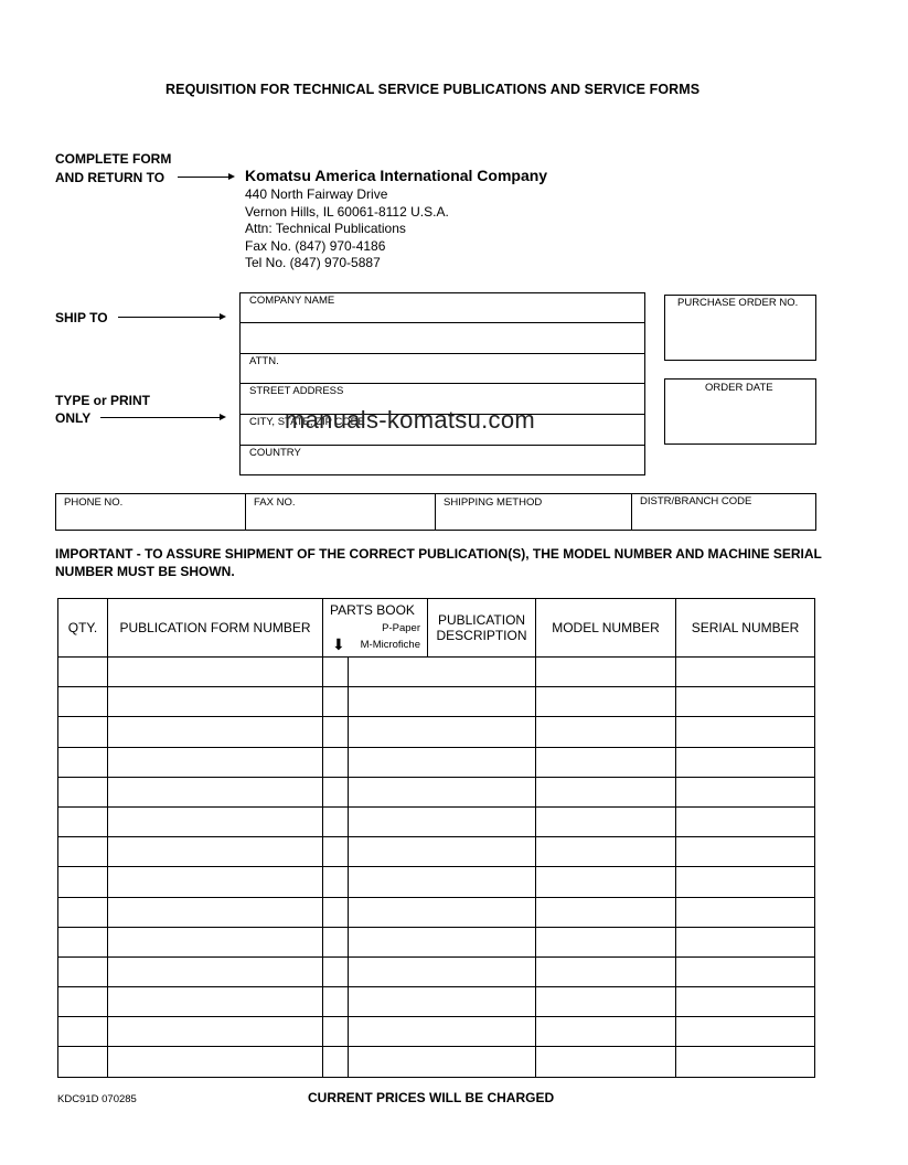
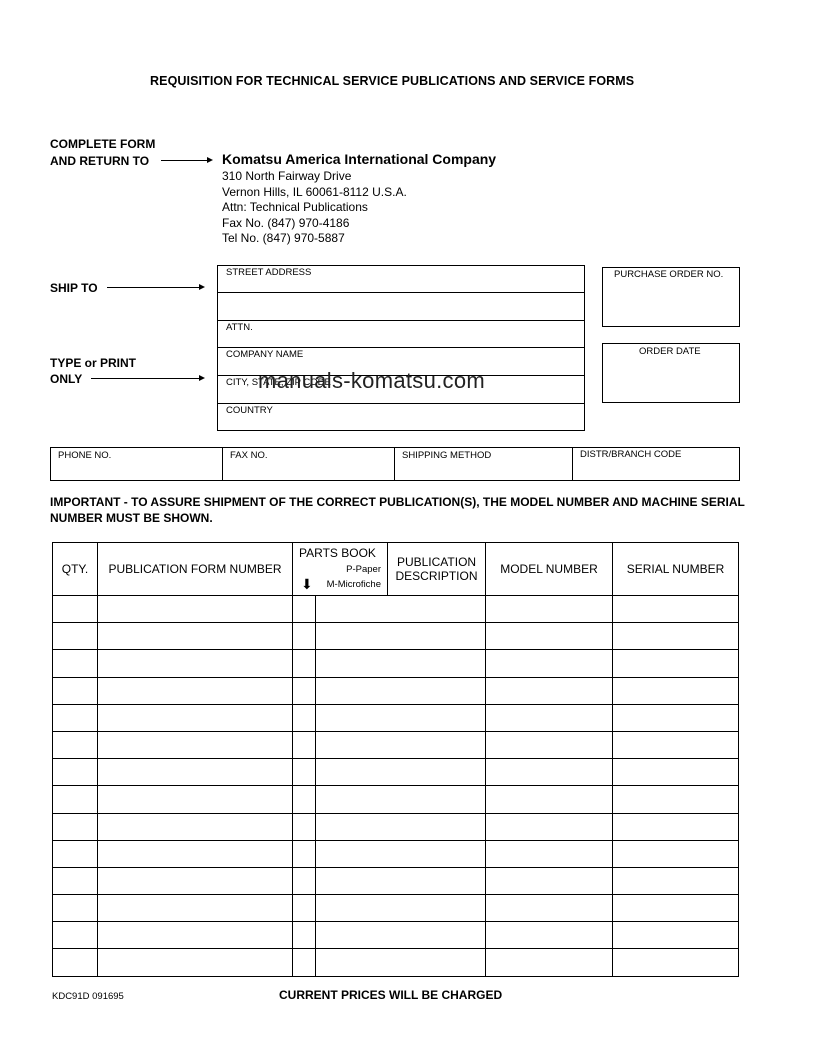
  REQUISITION FOR TECHNICAL SERVICE PUBLICATIONS AND SERVICE FORMS
  COMPLETE FORM
  AND RETURN TO
  Komatsu America International Company
- 440 North Fairway Drive
+ 310 North Fairway Drive
  Vernon Hills, IL 60061-8112 U.S.A.
  Attn: Technical Publications
  Fax No. (847) 970-4186
  Tel No. (847) 970-5887
  SHIP TO
  TYPE or PRINT
  ONLY
- COMPANY NAME
+ STREET ADDRESS
  ATTN.
- STREET ADDRESS
+ COMPANY NAME
  CITY, STATE, ZIP CODE
  COUNTRY
  manuals-komatsu.com
  PURCHASE ORDER NO.
  ORDER DATE
  PHONE NO.
  FAX NO.
  SHIPPING METHOD
  DISTR/BRANCH CODE
  IMPORTANT - TO ASSURE SHIPMENT OF THE CORRECT PUBLICATION(S), THE MODEL NUMBER AND MACHINE SERIAL NUMBER MUST BE SHOWN.
  QTY.	PUBLICATION FORM NUMBER	PARTS BOOK P-Paper ⬇ M-Microfiche	PUBLICATION DESCRIPTION	MODEL NUMBER	SERIAL NUMBER
- KDC91D 070285
+ KDC91D 091695
  CURRENT PRICES WILL BE CHARGED
